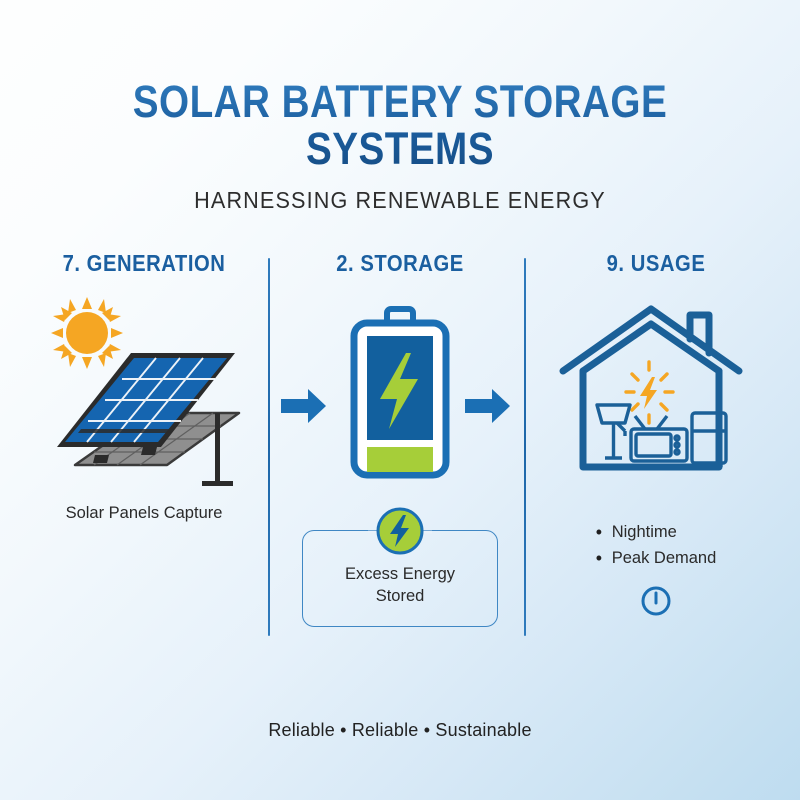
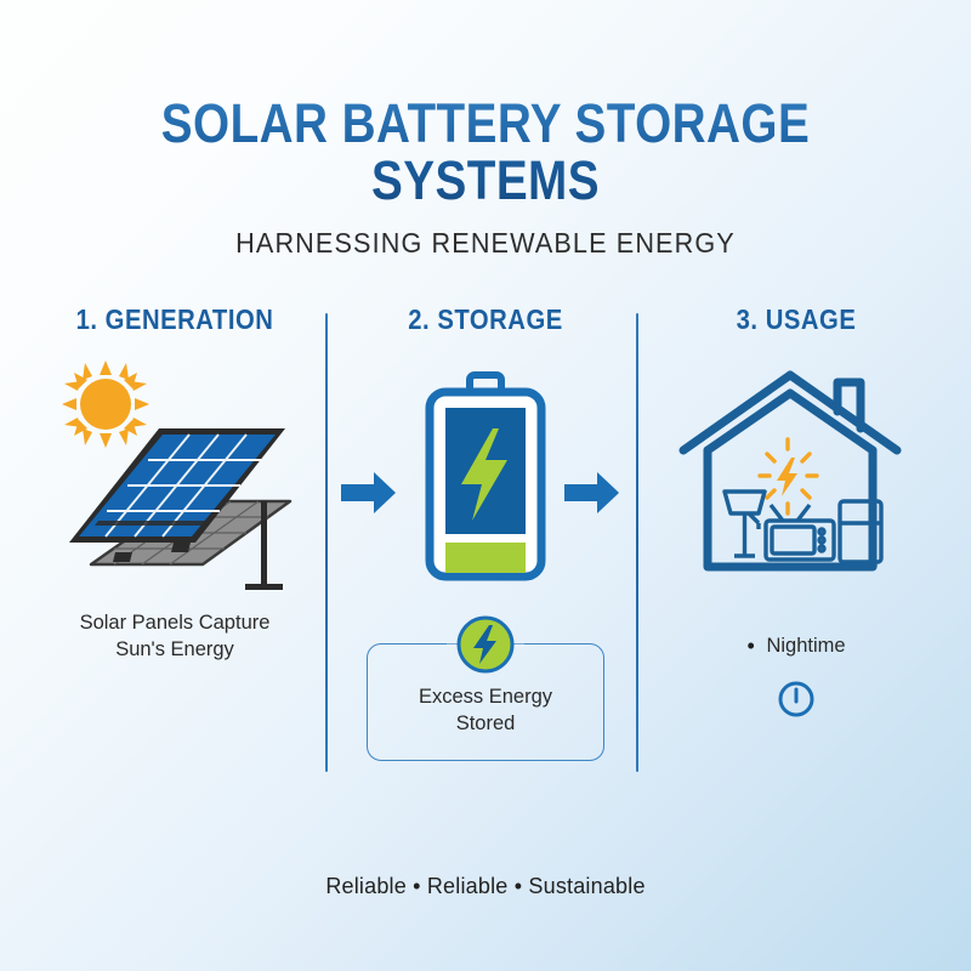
  SOLAR BATTERY STORAGE SYSTEMS
  HARNESSING RENEWABLE ENERGY
- 7. GENERATION
+ 1. GENERATION
  Solar Panels Capture
+ Sun's Energy
  2. STORAGE
  Excess Energy
  Stored
- 9. USAGE
+ 3. USAGE
  Nightime
- Peak Demand
  Reliable • Reliable • Sustainable
